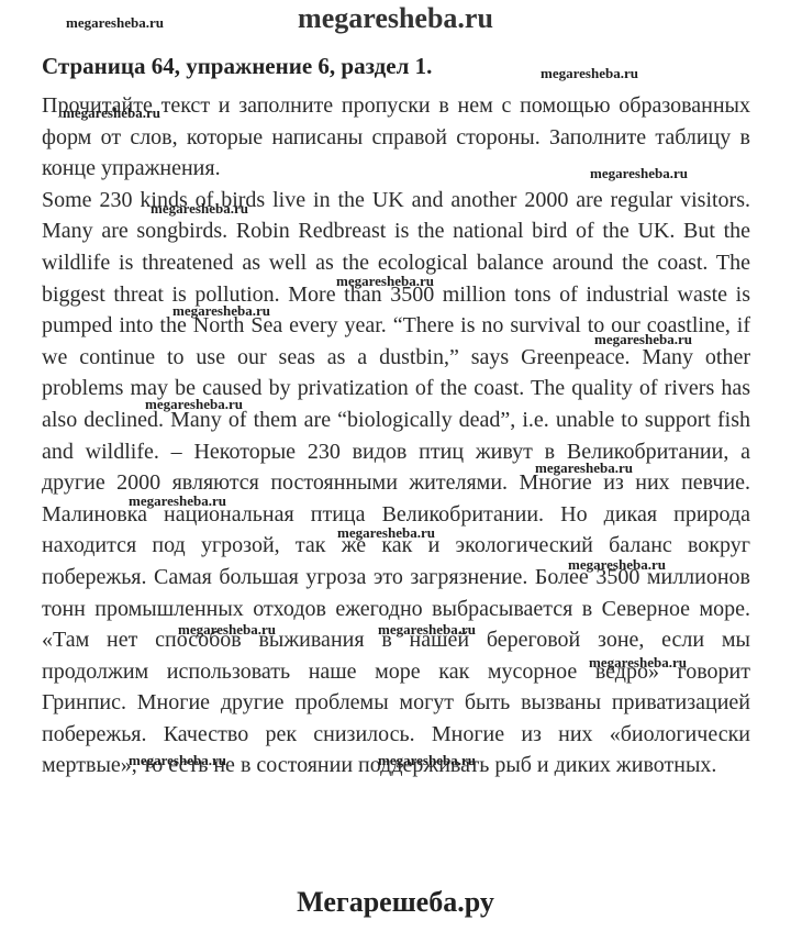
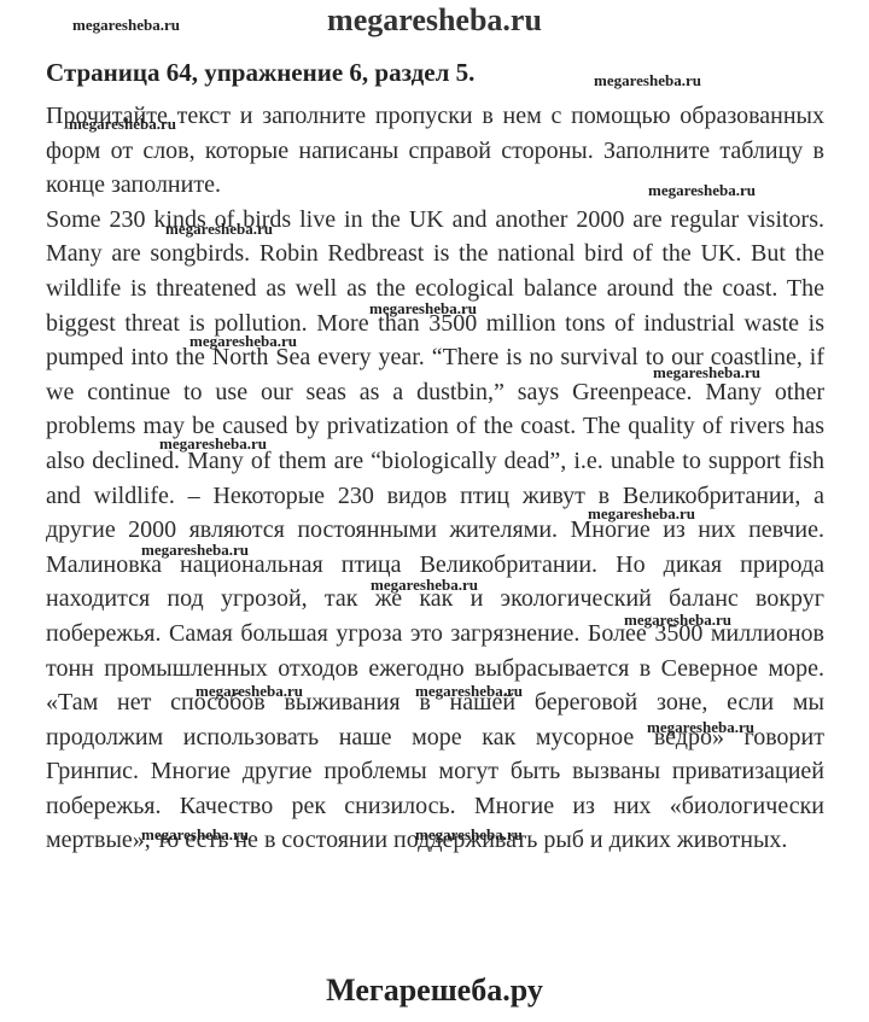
  megaresheba.ru
- Страница 64, упражнение 6, раздел 1.
+ Страница 64, упражнение 6, раздел 5.
- Прочитайте текст и заполните пропуски в нем с помощью образованных форм от слов, которые написаны справой стороны. Заполните таблицу в конце упражнения.
+ Прочитайте текст и заполните пропуски в нем с помощью образованных форм от слов, которые написаны справой стороны. Заполните таблицу в конце заполните.
  Some 230 kinds of birds live in the UK and another 2000 are regular visitors. Many are songbirds. Robin Redbreast is the national bird of the UK. But the wildlife is threatened as well as the ecological balance around the coast. The biggest threat is pollution. More than 3500 million tons of industrial waste is pumped into the North Sea every year. “There is no survival to our coastline, if we continue to use our seas as a dustbin,” says Greenpeace. Many other problems may be caused by privatization of the coast. The quality of rivers has also declined. Many of them are “biologically dead”, i.e. unable to support fish and wildlife. – Некоторые 230 видов птиц живут в Великобритании, а другие 2000 являются постоянными жителями. Многие из них певчие. Малиновка национальная птица Великобритании. Но дикая природа находится под угрозой, так же как и экологический баланс вокруг побережья. Самая большая угроза это загрязнение. Более 3500 миллионов тонн промышленных отходов ежегодно выбрасывается в Северное море. «Там нет способов выживания в нашей береговой зоне, если мы продолжим использовать наше море как мусорное ведро» говорит Гринпис. Многие другие проблемы могут быть вызваны приватизацией побережья. Качество рек снизилось. Многие из них «биологически мертвые», то есть не в состоянии поддерживать рыб и диких животных.
  megaresheba.ru
  megaresheba.ru
  megaresheba.ru
  megaresheba.ru
  megaresheba.ru
  megaresheba.ru
  megaresheba.ru
  megaresheba.ru
  megaresheba.ru
  megaresheba.ru
  megaresheba.ru
  megaresheba.ru
  megaresheba.ru
  megaresheba.ru
  megaresheba.ru
  megaresheba.ru
  megaresheba.ru
  megaresheba.ru
  Мегарешеба.ру
